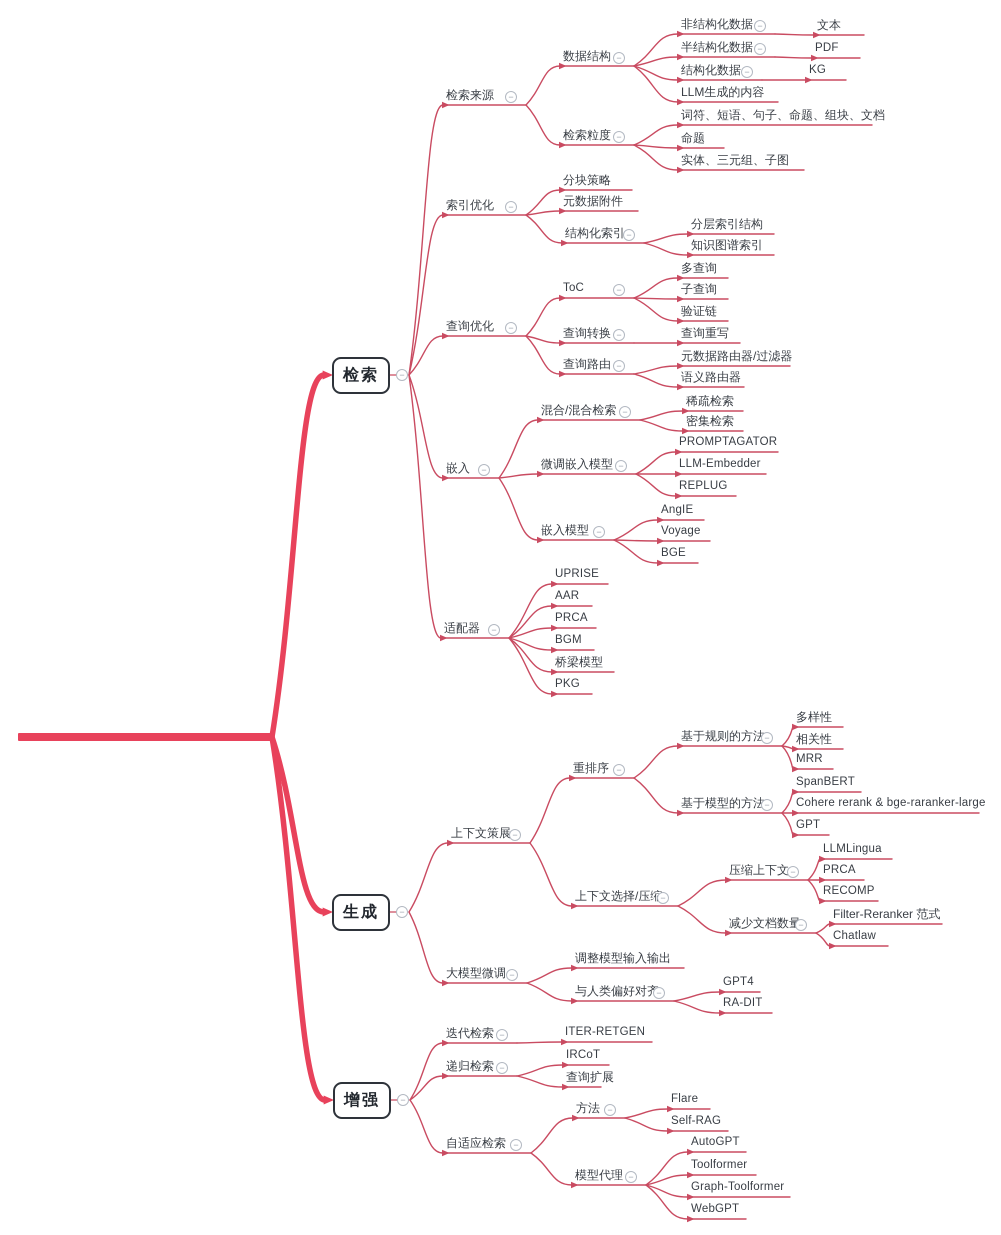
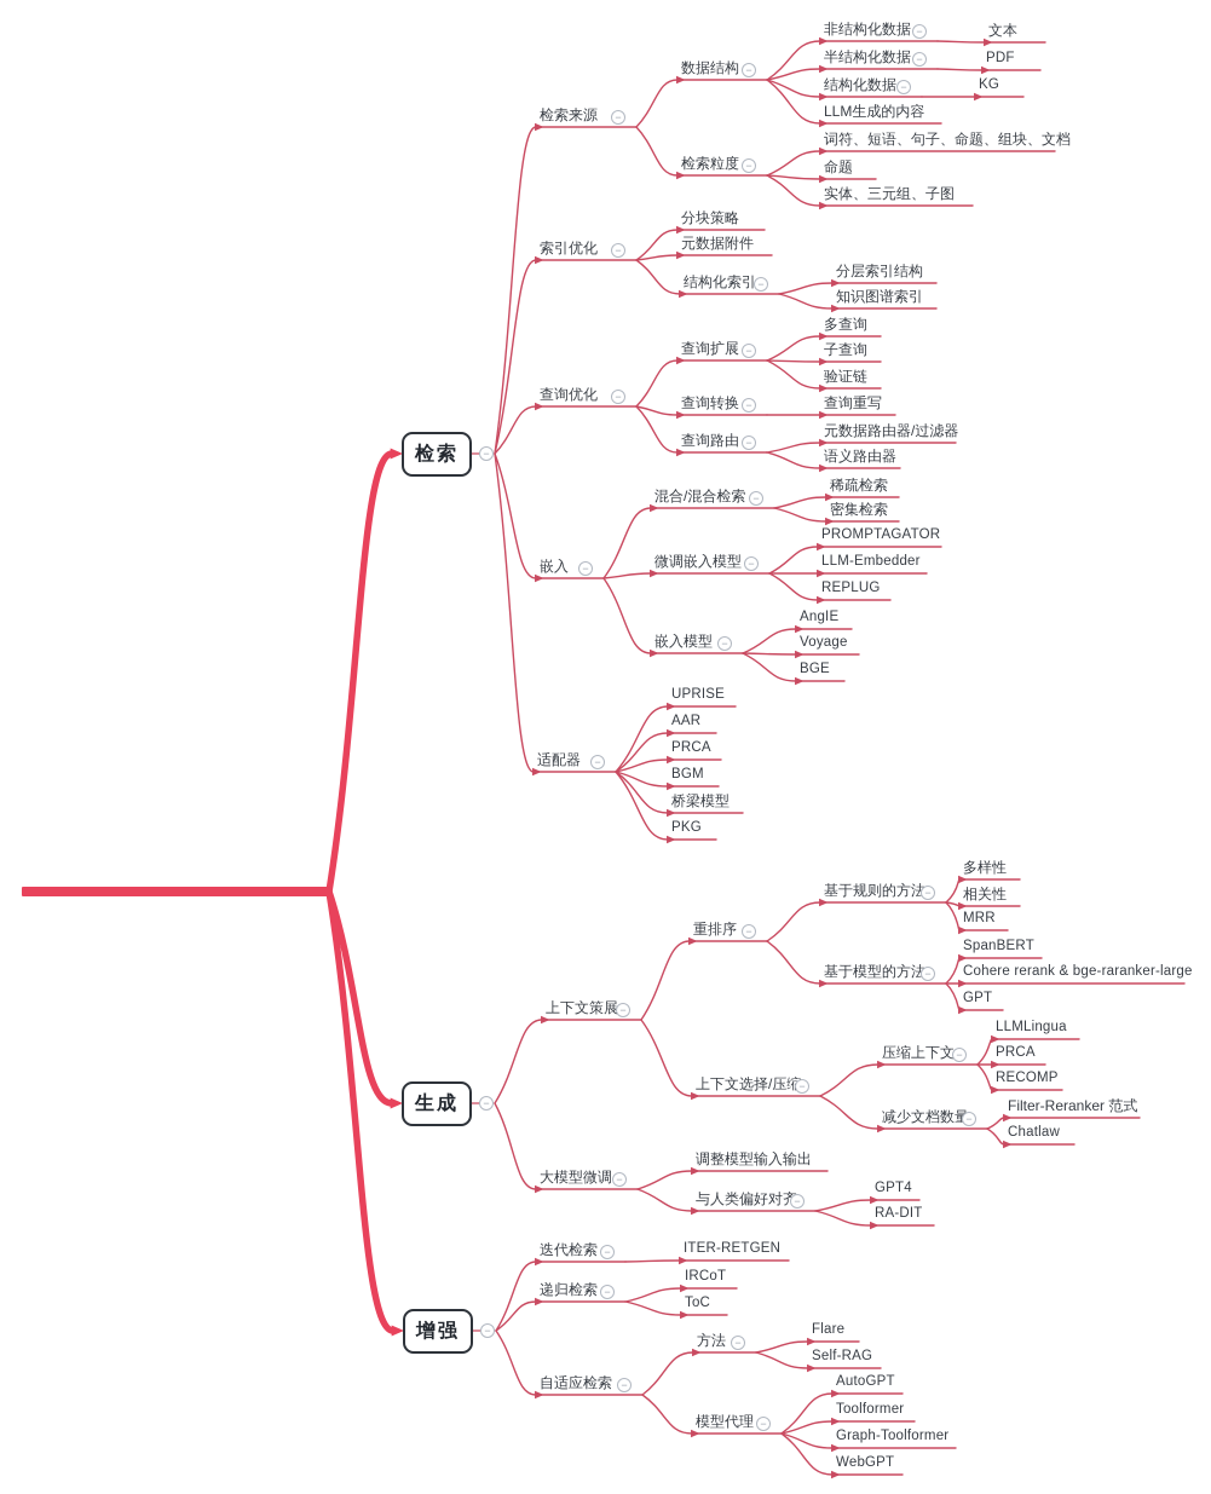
  检索
  检索来源
  数据结构
  非结构化数据
  文本
  半结构化数据
  PDF
  结构化数据
  KG
  LLM生成的内容
  检索粒度
  词符、短语、句子、命题、组块、文档
  命题
  实体、三元组、子图
  索引优化
  分块策略
  元数据附件
  结构化索引
  分层索引结构
  知识图谱索引
  查询优化
- ToC
+ 查询扩展
  多查询
  子查询
  验证链
  查询转换
  查询重写
  查询路由
  元数据路由器/过滤器
  语义路由器
  嵌入
  混合/混合检索
  稀疏检索
  密集检索
  微调嵌入模型
  PROMPTAGATOR
  LLM-Embedder
  REPLUG
  嵌入模型
  AngIE
  Voyage
  BGE
  适配器
  UPRISE
  AAR
  PRCA
  BGM
  桥梁模型
  PKG
  生成
  上下文策展
  重排序
  基于规则的方法
  多样性
  相关性
  MRR
  基于模型的方法
  SpanBERT
  Cohere rerank & bge-raranker-large
  GPT
  上下文选择/压
  压缩上下文
  LLMLingua
  PRCA
  RECOMP
  减少文档数
  Filter-Reranker 范式
  Chatlaw
  大模型微调
  调整模型输入输出
  与人类偏好对
  GPT4
  RA-DIT
  增强
  迭代检索
  ITER-RETGEN
  递归检索
  IRCoT
- 查询扩展
+ ToC
  自适应检索
  方法
  Flare
  Self-RAG
  模型代理
  AutoGPT
  Toolformer
  Graph-Toolformer
  WebGPT
